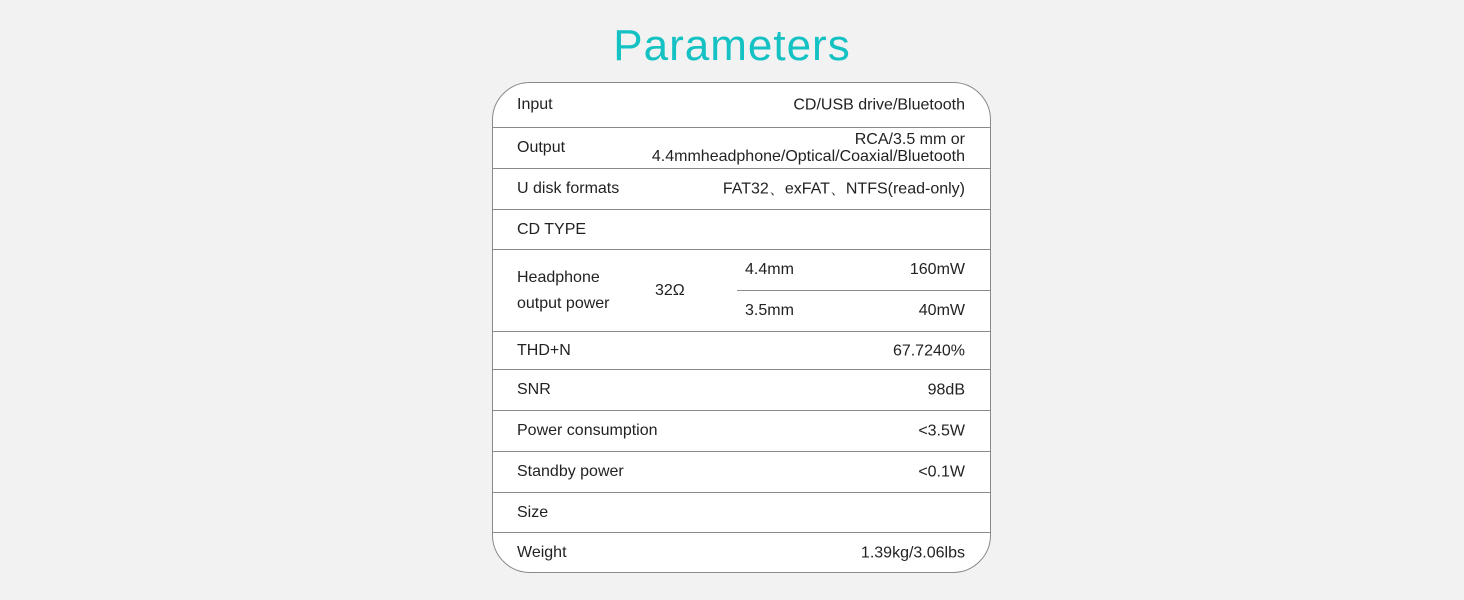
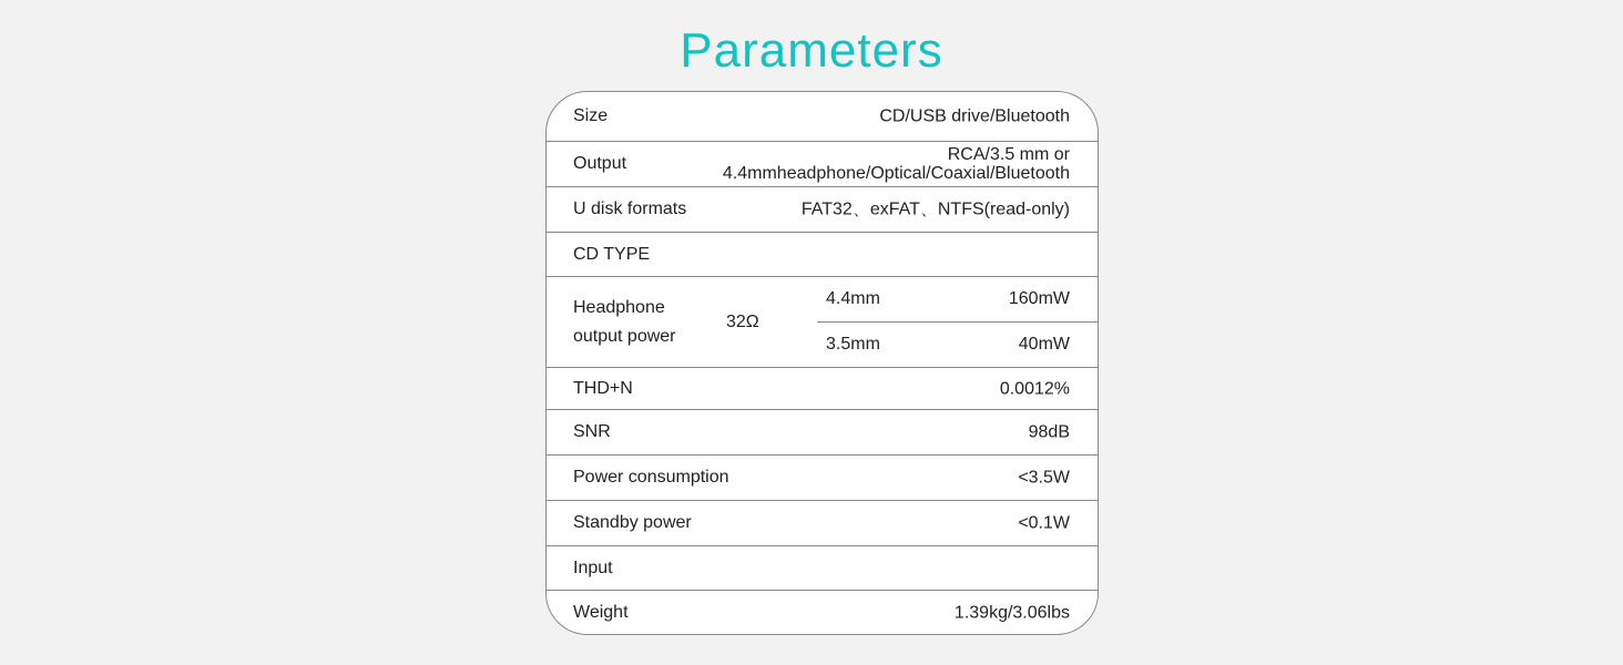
  Parameters
- Input
+ Size
  CD/USB drive/Bluetooth
  Output
  RCA/3.5 mm or
  4.4mmheadphone/Optical/Coaxial/Bluetooth
  U disk formats
  FAT32、exFAT、NTFS(read-only)
  CD TYPE
  Headphone
  output power
  32Ω
  4.4mm
  160mW
  3.5mm
  40mW
  THD+N
- 67.7240%
+ 0.0012%
  SNR
  98dB
  Power consumption
  <3.5W
  Standby power
  <0.1W
- Size
+ Input
  Weight
  1.39kg/3.06lbs
